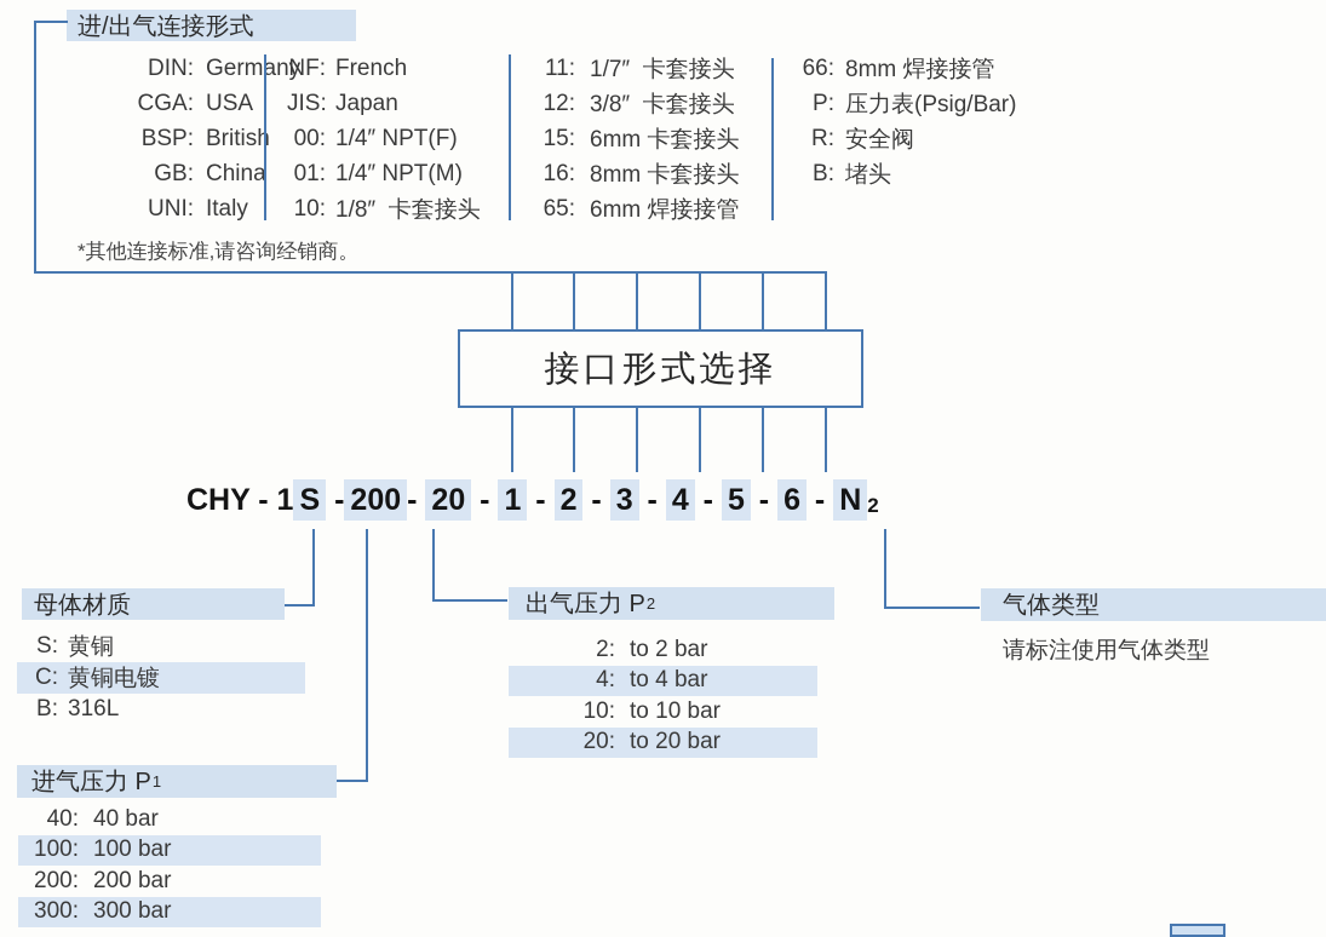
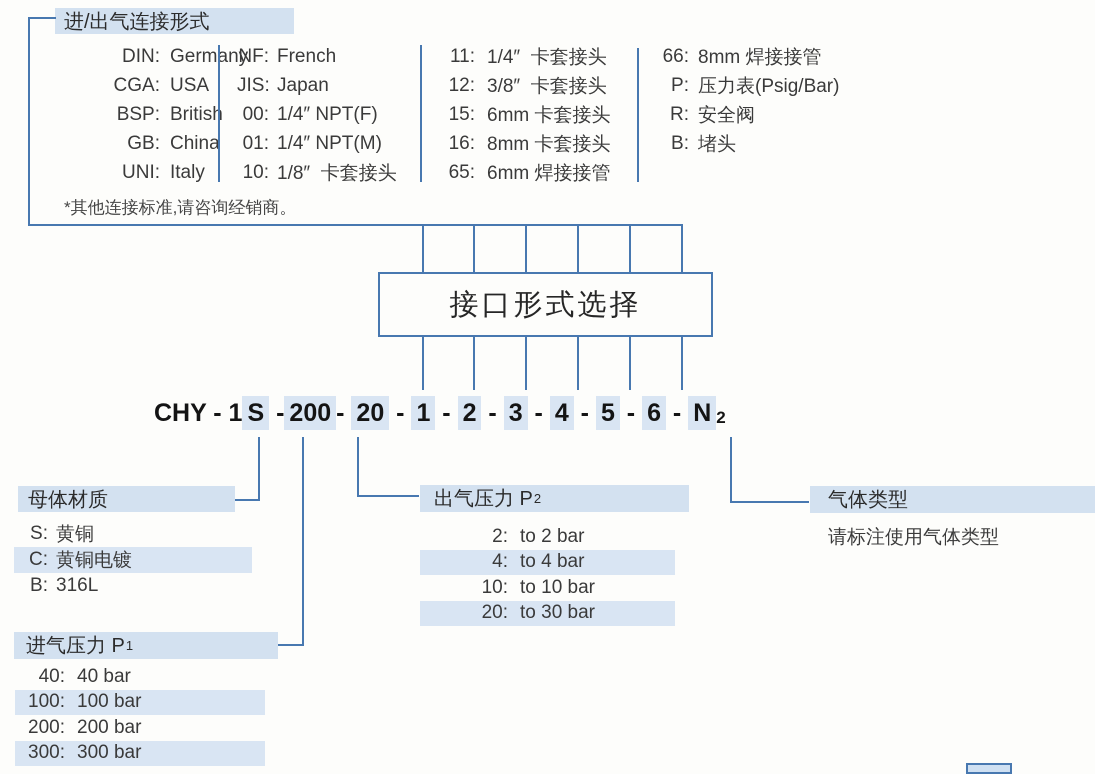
  进/出气连接形式
  DIN:
  Germany
  CGA:
  USA
  BSP:
  Britis
  GB:
  China
  UNI:
  Italy
  NF:
  French
  JIS:
  Japan
  00:
  1/4″ NPT(F)
  01:
  1/4″ NPT(M)
  10:
  1/8″ 卡套接头
  11:
- 1/7″ 卡套接头
+ 1/4″ 卡套接头
  12:
  3/8″ 卡套接头
  15:
  6mm 卡套接头
  16:
  8mm 卡套接头
  65:
  6mm 焊接接管
  66:
  8mm 焊接接管
  P:
  压力表(Psig/Bar)
  R:
  安全阀
  B:
  堵头
  *其他连接标准,请咨询经销商。
  接口形式选择
  CHY - 1 S - 200 - 20 - 1 - 2 - 3 - 4 - 5 - 6 - N 2
  母体材质
  S:
  黄铜
  C:
  黄铜电镀
  B:
  316L
  进气压力 P
  1
  40:
  40 bar
  100:
  100 bar
  200:
  200 bar
  300:
  300 bar
  出气压力 P
  2
  2:
  to 2 bar
  4:
  to 4 bar
  10:
  to 10 bar
  20:
- to 20 bar
+ to 30 bar
  气体类型
  请标注使用气体类型
